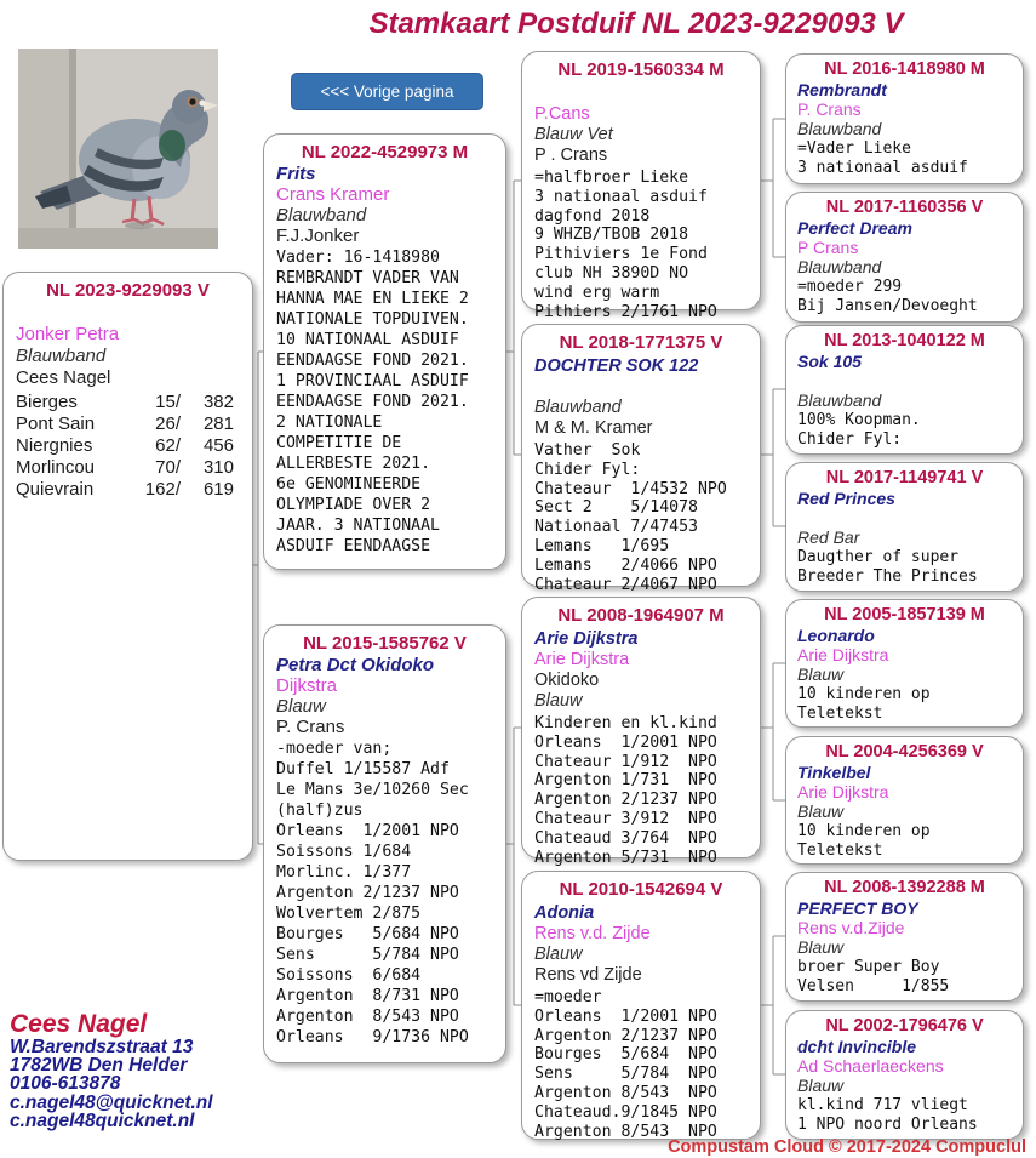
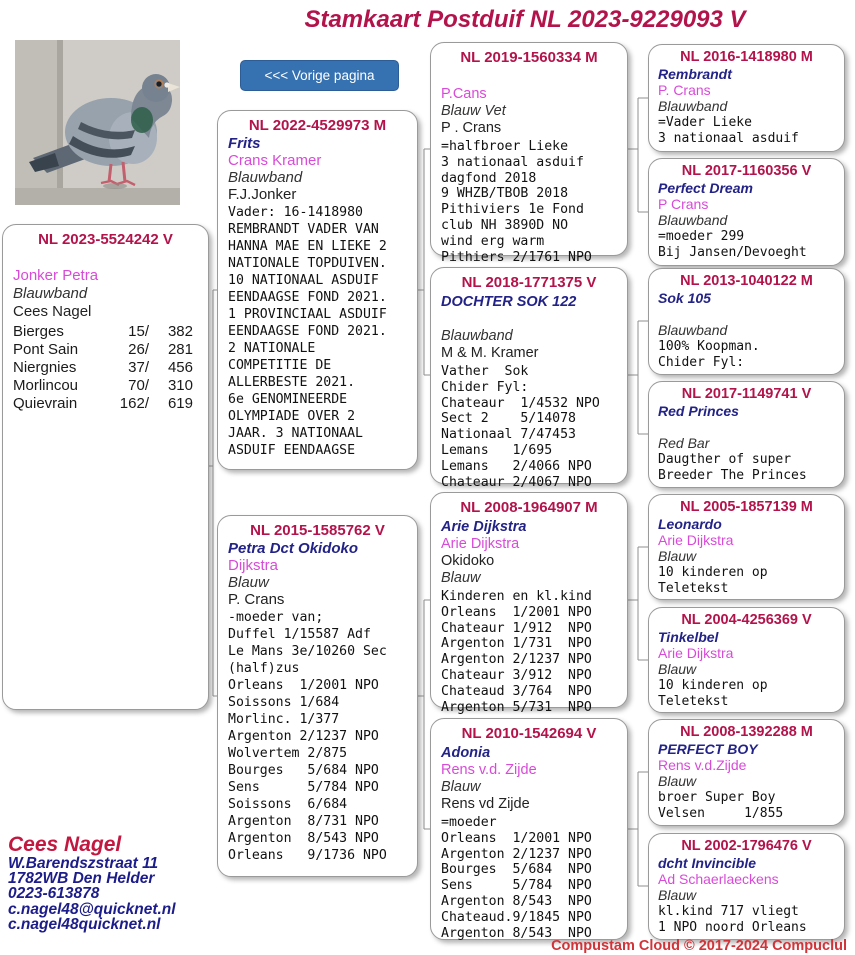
  Stamkaart Postduif NL 2023-9229093 V
  <<< Vorige pagina
- NL 2023-9229093 V
+ NL 2023-5524242 V
  Jonker Petra
  Blauwband
  Cees Nagel
  Bierges
  15/
  382
  Pont Sain
  26/
  281
  Niergnies
- 62/
+ 37/
  456
  Morlincou
  70/
  310
  Quievrain
  162/
  619
  NL 2022-4529973 M
  Frits
  Crans Kramer
  Blauwband
  F.J.Jonker
  Vader: 16-1418980
  REMBRANDT VADER VAN
  HANNA MAE EN LIEKE 2
  NATIONALE TOPDUIVEN.
  10 NATIONAAL ASDUIF
  EENDAAGSE FOND 2021.
  1 PROVINCIAAL ASDUIF
  EENDAAGSE FOND 2021.
  2 NATIONALE
  COMPETITIE DE
  ALLERBESTE 2021.
  6e GENOMINEERDE
  OLYMPIADE OVER 2
  JAAR. 3 NATIONAAL
  ASDUIF EENDAAGSE
  NL 2015-1585762 V
  Petra Dct Okidoko
  Dijkstra
  Blauw
  P. Crans
  -moeder van;
  Duffel 1/15587 Adf
  Le Mans 3e/10260 Sec
  (half)zus
  Orleans 1/2001 NPO
  Soissons 1/684
  Morlinc. 1/377
  Argenton 2/1237 NPO
  Wolvertem 2/875
  Bourges 5/684 NPO
  Sens 5/784 NPO
  Soissons 6/684
  Argenton 8/731 NPO
  Argenton 8/543 NPO
  Orleans 9/1736 NPO
  NL 2019-1560334 M
  P.Cans
  Blauw Vet
  P . Crans
  =halfbroer Lieke
  3 nationaal asduif
  dagfond 2018
  9 WHZB/TBOB 2018
  Pithiviers 1e Fond
  club NH 3890D NO
  wind erg warm
  Pithiers 2/1761 NPO
  NL 2018-1771375 V
  DOCHTER SOK 122
  Blauwband
  M & M. Kramer
  Vather Sok
  Chider Fyl:
  Chateaur 1/4532 NPO
  Sect 2 5/14078
  Nationaal 7/47453
  Lemans 1/695
  Lemans 2/4066 NPO
  Chateaur 2/4067 NPO
  NL 2008-1964907 M
  Arie Dijkstra
  Arie Dijkstra
  Okidoko
  Blauw
  Kinderen en kl.kind
  Orleans 1/2001 NPO
  Chateaur 1/912 NPO
  Argenton 1/731 NPO
  Argenton 2/1237 NPO
  Chateaur 3/912 NPO
  Chateaud 3/764 NPO
  Argenton 5/731 NPO
  NL 2010-1542694 V
  Adonia
  Rens v.d. Zijde
  Blauw
  Rens vd Zijde
  =moeder
  Orleans 1/2001 NPO
  Argenton 2/1237 NPO
  Bourges 5/684 NPO
  Sens 5/784 NPO
  Argenton 8/543 NPO
  Chateaud.9/1845 NPO
  Argenton 8/543 NPO
  NL 2016-1418980 M
  Rembrandt
  P. Crans
  Blauwband
  =Vader Lieke
  3 nationaal asduif
  NL 2017-1160356 V
  Perfect Dream
  P Crans
  Blauwband
  =moeder 299
  Bij Jansen/Devoeght
  NL 2013-1040122 M
  Sok 105
  Blauwband
  100% Koopman.
  Chider Fyl:
  NL 2017-1149741 V
  Red Princes
  Red Bar
  Daugther of super
  Breeder The Princes
  NL 2005-1857139 M
  Leonardo
  Arie Dijkstra
  Blauw
  10 kinderen op
  Teletekst
  NL 2004-4256369 V
  Tinkelbel
  Arie Dijkstra
  Blauw
  10 kinderen op
  Teletekst
  NL 2008-1392288 M
  PERFECT BOY
  Rens v.d.Zijde
  Blauw
  broer Super Boy
  Velsen 1/855
  NL 2002-1796476 V
  dcht Invincible
  Ad Schaerlaeckens
  Blauw
  kl.kind 717 vliegt
  1 NPO noord Orleans
  Cees Nagel
- W.Barendszstraat 13
+ W.Barendszstraat 11
  1782WB Den Helder
- 0106-613878
+ 0223-613878
  c.nagel48@quicknet.nl
  c.nagel48quicknet.nl
  Compustam Cloud © 2017-2024 Compuclul
